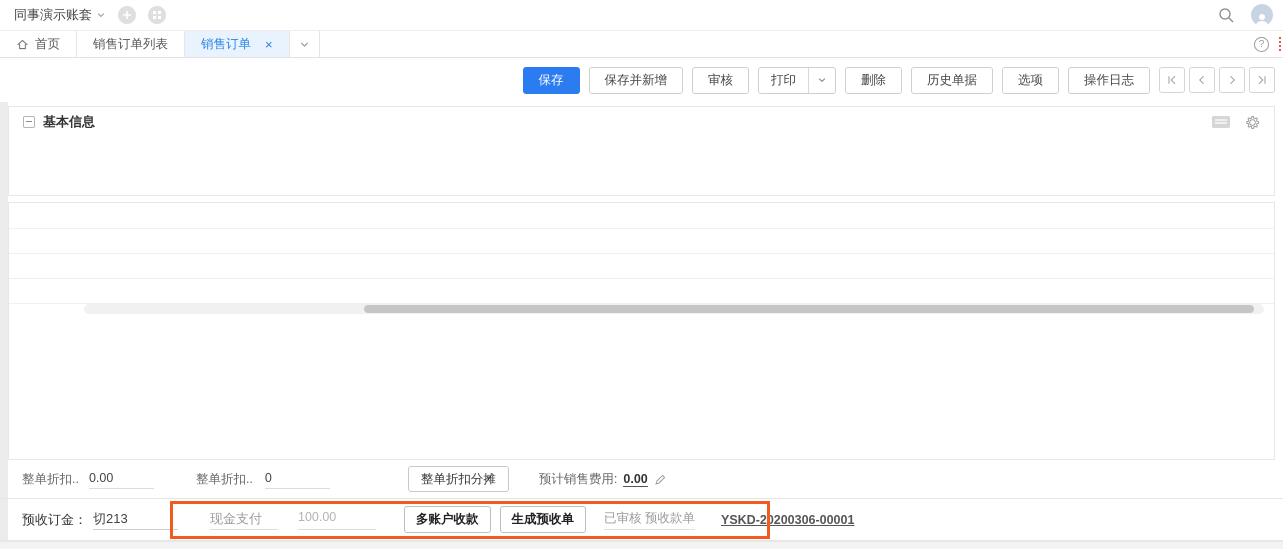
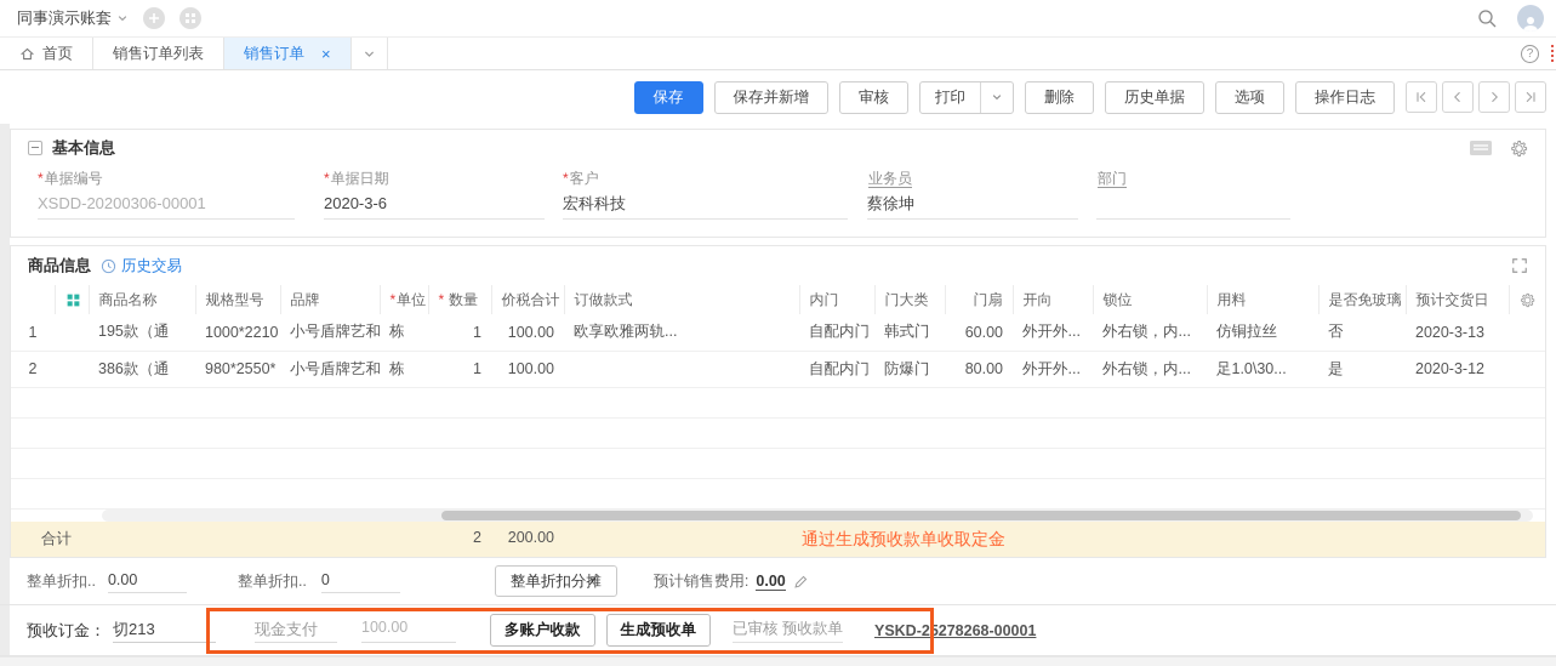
  同事演示账套
  首页
  销售订单列表
  销售订单
  ×
  ?
  保存
  保存并新增
  审核
  打印
  删除
  历史单据
  选项
  操作日志
  基本信息
+ *单据编号
+ XSDD-20200306-00001
+ *单据日期
+ 2020-3-6
+ *客户
+ 宏科科技
+ 业务员
+ 蔡徐坤
+ 部门
+ 商品信息
+ 历史交易
+ 		商品名称	规格型号	品牌	*单位	* 数量	价税合计	订做款式	内门	门大类	门扇	开向	锁位	用料	是否免玻璃	预计交货日
+ 1		195款（通	1000*2210	小号盾牌艺和	栋	1	100.00	欧享欧雅两轨...	自配内门	韩式门	60.00	外开外...	外右锁，内...	仿铜拉丝	否	2020-3-13
+ 2		386款（通	980*2550*	小号盾牌艺和	栋	1	100.00		自配内门	防爆门	80.00	外开外...	外右锁，内...	足1.0\30...	是	2020-3-12
+ 合计
+ 2
+ 200.00
+ 通过生成预收款单收取定金
  整单折扣..
  0.00
  整单折扣..
  0
  整单折扣分摊
  预计销售费用:
  0.00
  预收订金：
  切213
  现金支付
  100.00
  多账户收款
  生成预收单
  已审核 预收款单
- YSKD-20200306-00001
+ YSKD-25278268-00001
